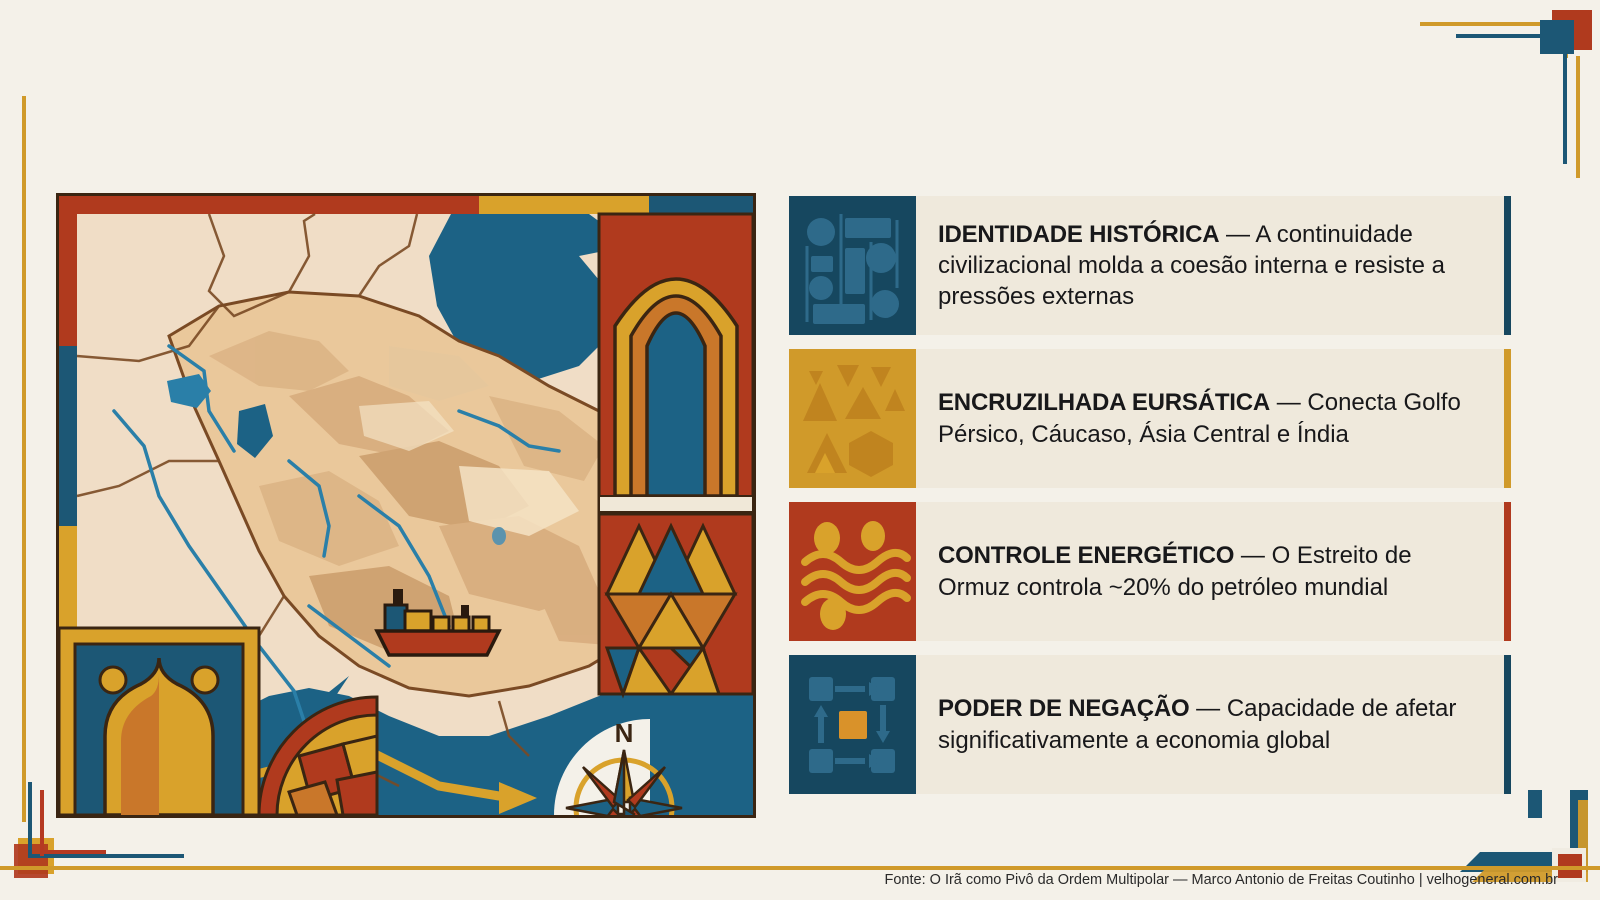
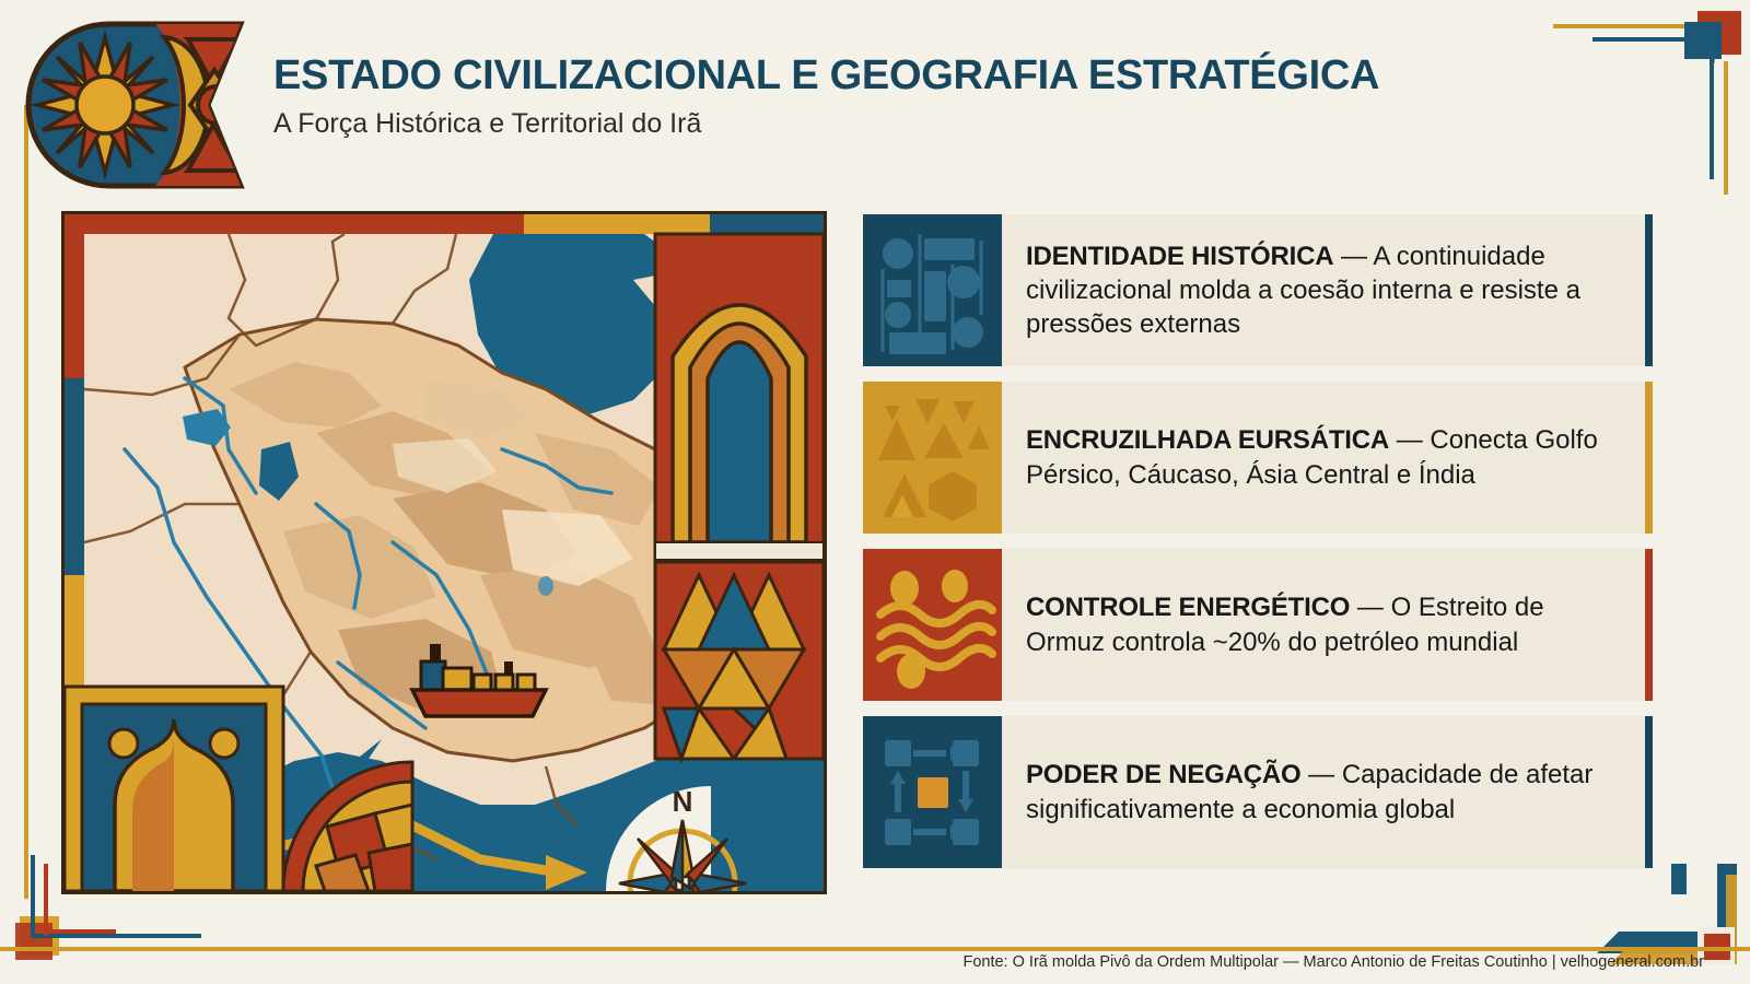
+ ESTADO CIVILIZACIONAL E GEOGRAFIA ESTRATÉGICA
+ A Força Histórica e Territorial do Irã
  N
  IDENTIDADE HISTÓRICA — A continuidade civilizacional molda a coesão interna e resiste a pressões externas
  ENCRUZILHADA EURSÁTICA — Conecta Golfo Pérsico, Cáucaso, Ásia Central e Índia
  CONTROLE ENERGÉTICO — O Estreito de Ormuz controla ~20% do petróleo mundial
  PODER DE NEGAÇÃO — Capacidade de afetar significativamente a economia global
- Fonte: O Irã como Pivô da Ordem Multipolar — Marco Antonio de Freitas Coutinho | velhogeneral.com.br
+ Fonte: O Irã molda Pivô da Ordem Multipolar — Marco Antonio de Freitas Coutinho | velhogeneral.com.br
